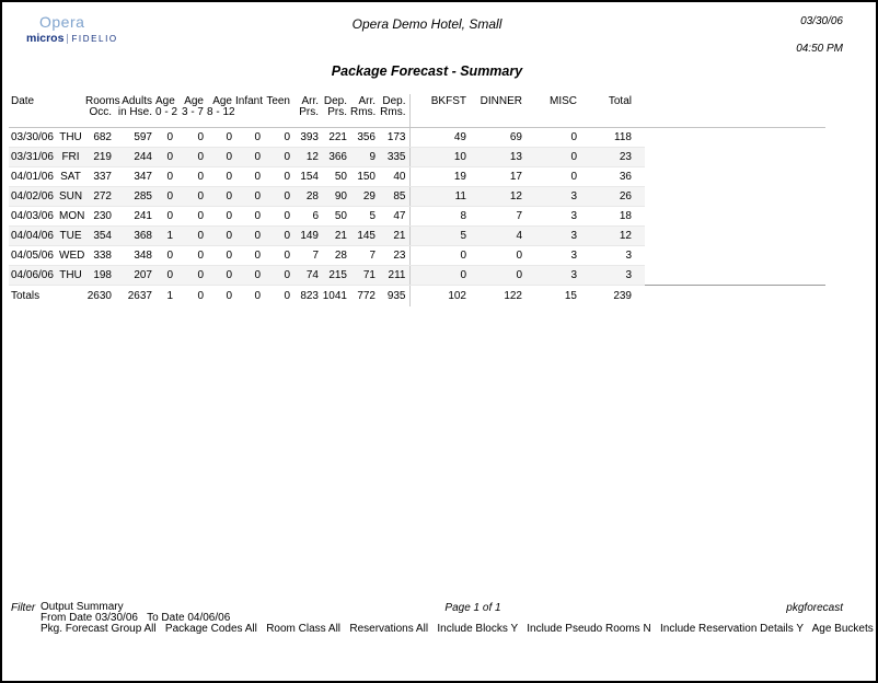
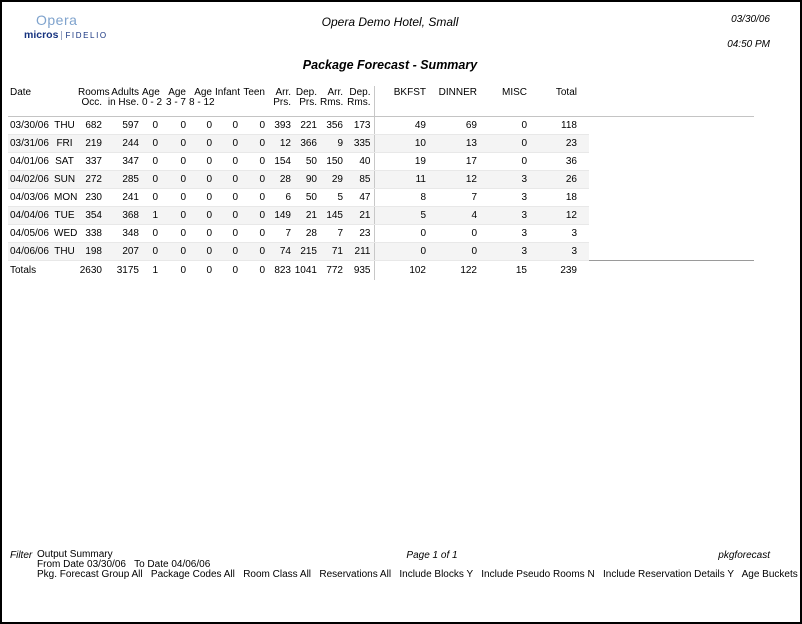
  Opera
  micros
  FIDELIO
  Opera Demo Hotel, Small
  03/30/06
  04:50 PM
  Package Forecast - Summary
  Date		RoomsOcc.	Adultsin Hse.	Age0 - 2	Age3 - 7	Age8 - 12	Infant	Teen	Arr.Prs.	Dep.Prs.	Arr.Rms.	Dep.Rms.	BKFST	DINNER	MISC	Total
  03/30/06	THU	682	597	0	0	0	0	0	393	221	356	173	49	69	0	118
  03/31/06	FRI	219	244	0	0	0	0	0	12	366	9	335	10	13	0	23
  04/01/06	SAT	337	347	0	0	0	0	0	154	50	150	40	19	17	0	36
  04/02/06	SUN	272	285	0	0	0	0	0	28	90	29	85	11	12	3	26
  04/03/06	MON	230	241	0	0	0	0	0	6	50	5	47	8	7	3	18
  04/04/06	TUE	354	368	1	0	0	0	0	149	21	145	21	5	4	3	12
  04/05/06	WED	338	348	0	0	0	0	0	7	28	7	23	0	0	3	3
  04/06/06	THU	198	207	0	0	0	0	0	74	215	71	211	0	0	3	3
- Totals	2630	2637	1	0	0	0	0	823	1041	772	935	102	122	15	239
+ Totals	2630	3175	1	0	0	0	0	823	1041	772	935	102	122	15	239
  Filter
  Output Summary
  From Date 03/30/06 To Date 04/06/06
  Pkg. Forecast Group All Package Codes All Room Class All Reservations All Include Blocks Y Include Pseudo Rooms N Include Reservation Details Y Age Buckets
  Page 1 of 1
  pkgforecast
